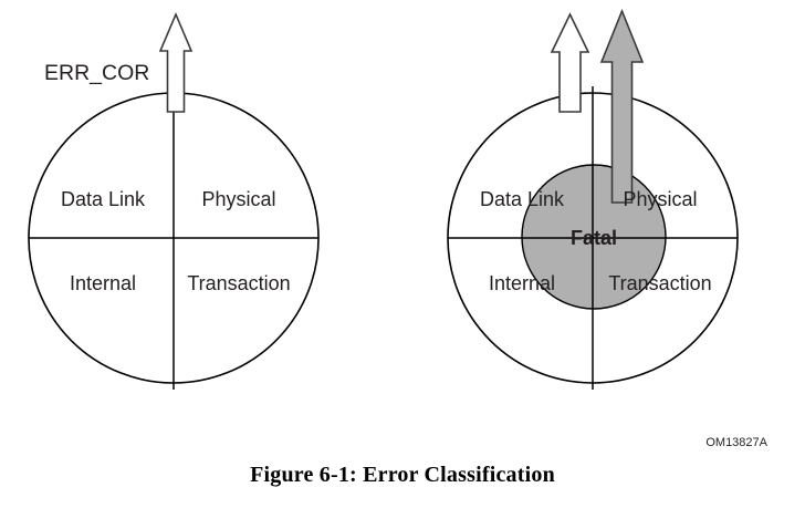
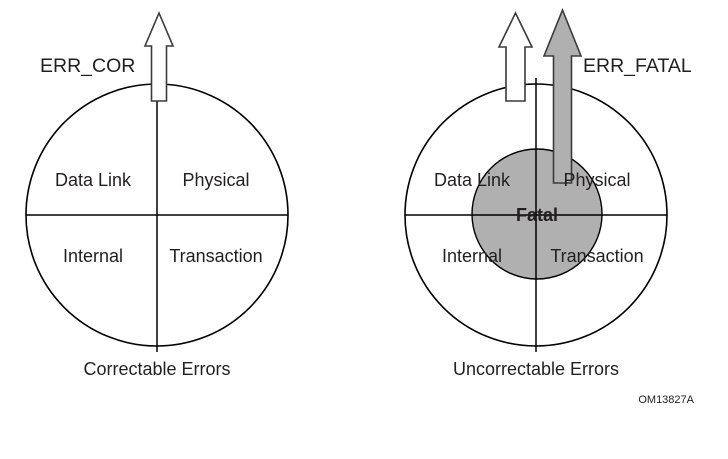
  ERR_COR
  Data Link
  Physical
  Internal
  Transaction
+ Correctable Errors
+ ERR_FATAL
  Data Link
  Physical
  Internal
  Transaction
  Fatal
+ Uncorrectable Errors
  OM13827A
- Figure 6-1: Error Classification
